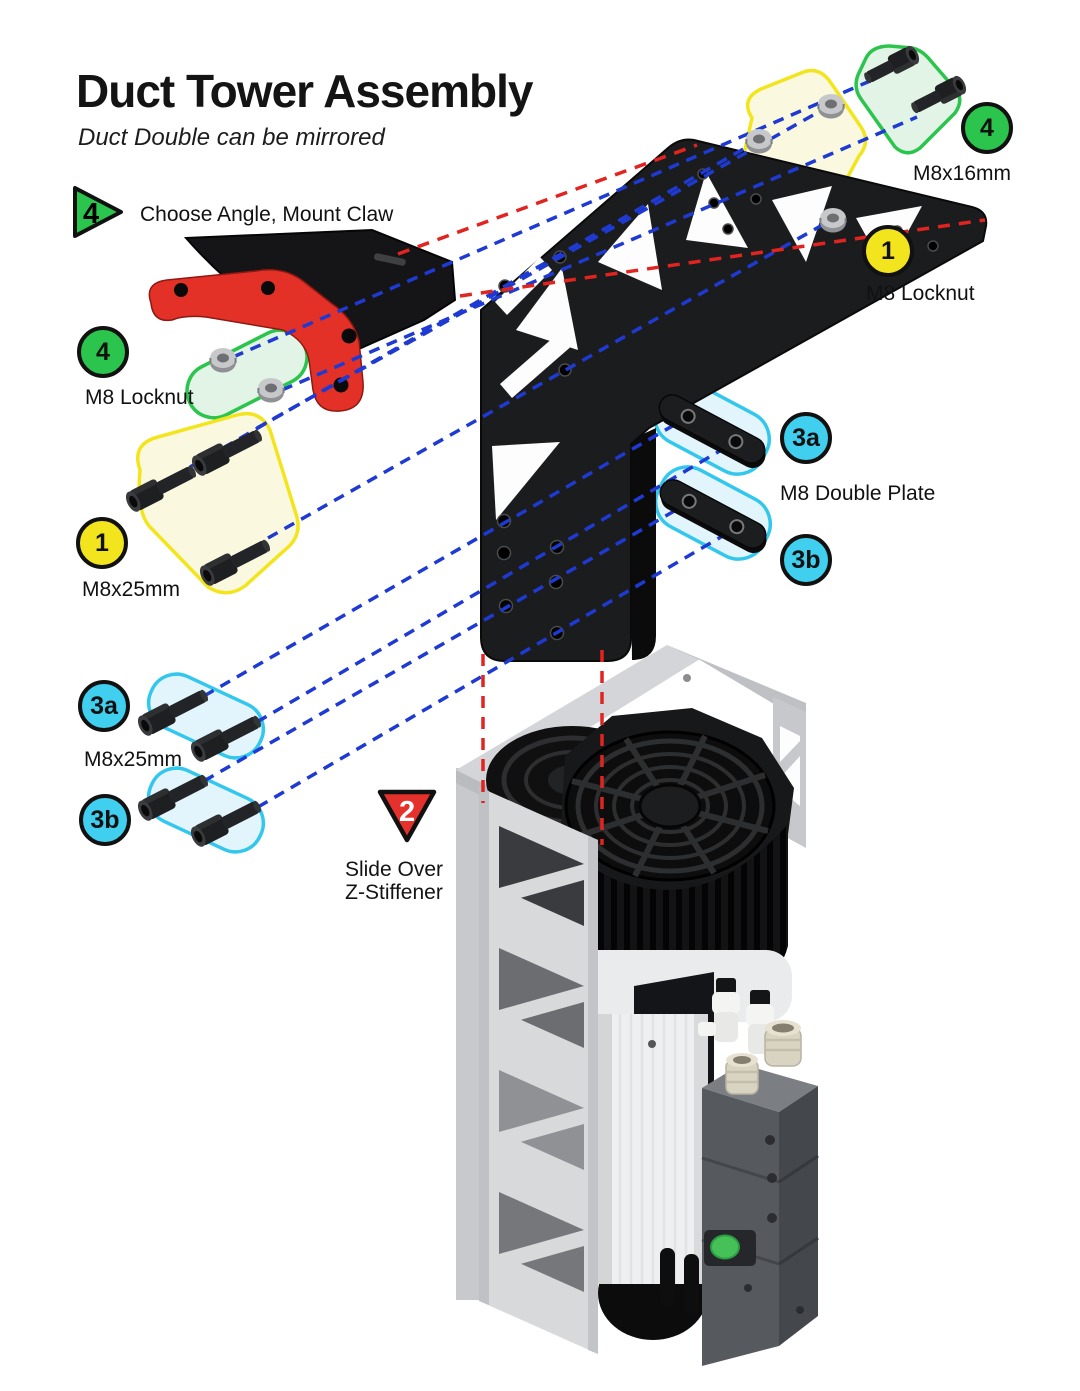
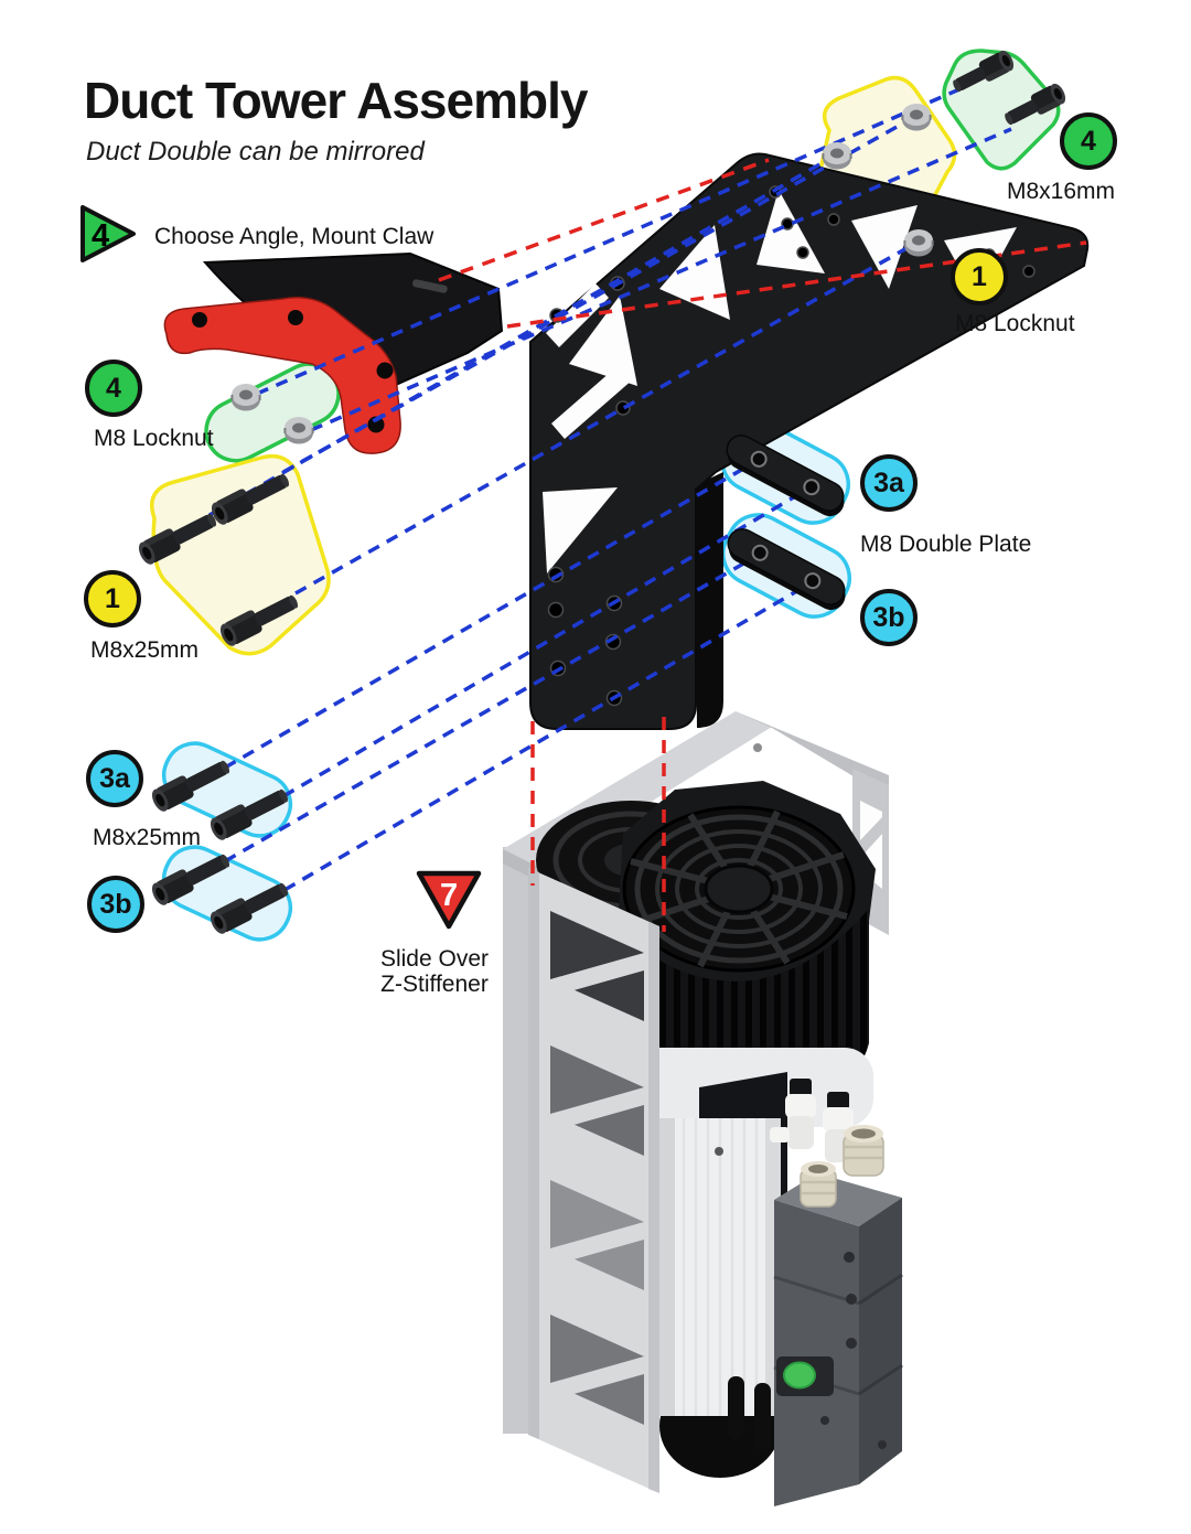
  Duct Tower Assembly
  Duct Double can be mirrored
  4
  Choose Angle, Mount Claw
  4
  M8x16mm
  1
  M8 Locknut
  4
  M8 Locknut
  1
  M8x25mm
  3a
  M8 Double Plate
  3b
  3a
  M8x25mm
  3b
- 2
+ 7
  Slide Over
  Z-Stiffener
